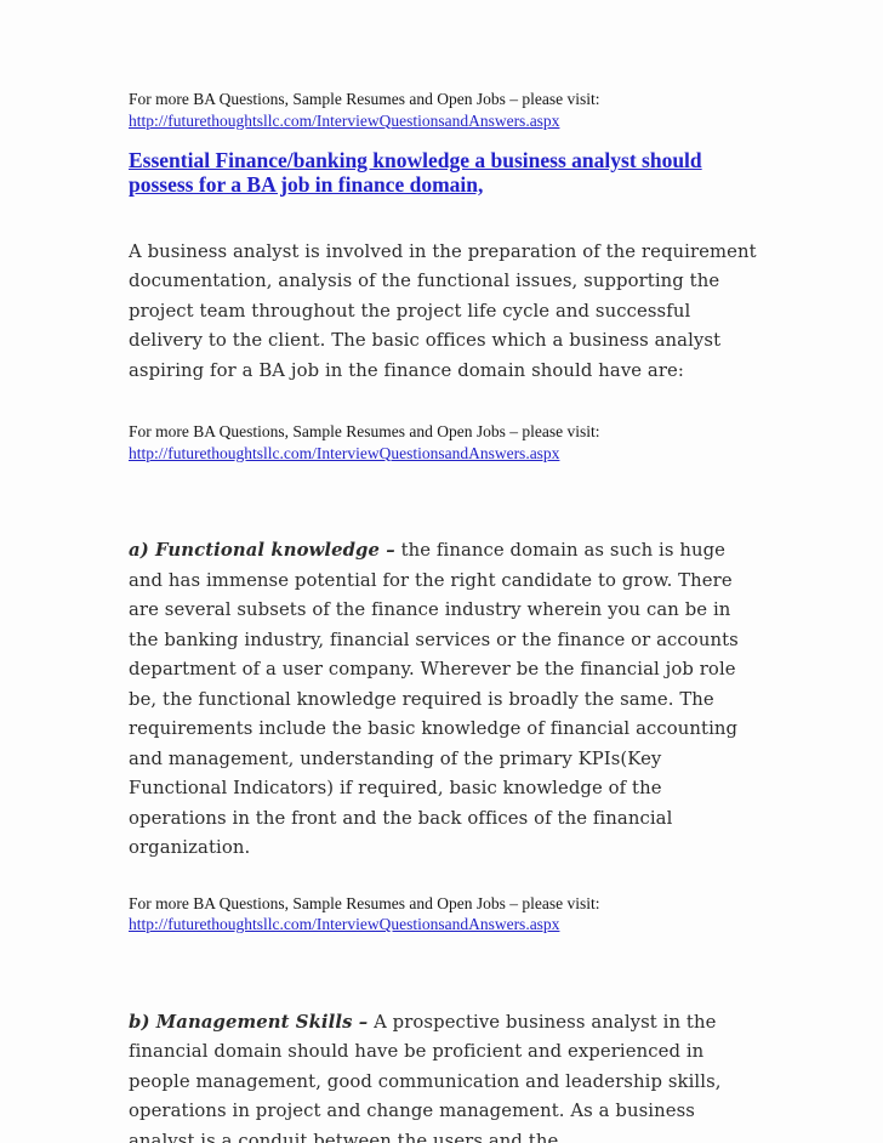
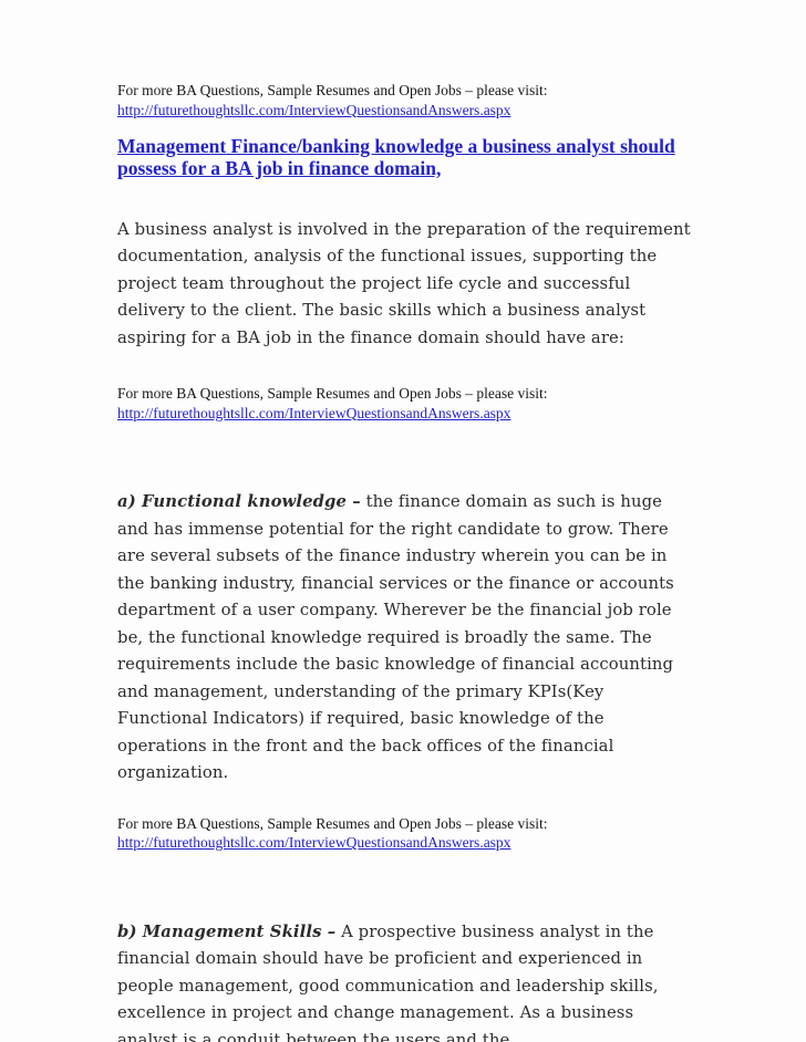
  For more BA Questions, Sample Resumes and Open Jobs – please visit:
  http://futurethoughtsllc.com/InterviewQuestionsandAnswers.aspx
- Essential Finance/banking knowledge a business analyst should possess for a BA job in finance domain,
+ Management Finance/banking knowledge a business analyst should possess for a BA job in finance domain,
- A business analyst is involved in the preparation of the requirement documentation, analysis of the functional issues, supporting the project team throughout the project life cycle and successful delivery to the client. The basic offices which a business analyst aspiring for a BA job in the finance domain should have are:
+ A business analyst is involved in the preparation of the requirement documentation, analysis of the functional issues, supporting the project team throughout the project life cycle and successful delivery to the client. The basic skills which a business analyst aspiring for a BA job in the finance domain should have are:
  For more BA Questions, Sample Resumes and Open Jobs – please visit:
  http://futurethoughtsllc.com/InterviewQuestionsandAnswers.aspx
  a) Functional knowledge – the finance domain as such is huge and has immense potential for the right candidate to grow. There are several subsets of the finance industry wherein you can be in the banking industry, financial services or the finance or accounts department of a user company. Wherever be the financial job role be, the functional knowledge required is broadly the same. The requirements include the basic knowledge of financial accounting and management, understanding of the primary KPIs(Key Functional Indicators) if required, basic knowledge of the operations in the front and the back offices of the financial organization.
  For more BA Questions, Sample Resumes and Open Jobs – please visit:
  http://futurethoughtsllc.com/InterviewQuestionsandAnswers.aspx
- b) Management Skills – A prospective business analyst in the financial domain should have be proficient and experienced in people management, good communication and leadership skills, operations in project and change management. As a business analyst is a conduit between the users and the
+ b) Management Skills – A prospective business analyst in the financial domain should have be proficient and experienced in people management, good communication and leadership skills, excellence in project and change management. As a business analyst is a conduit between the users and the
